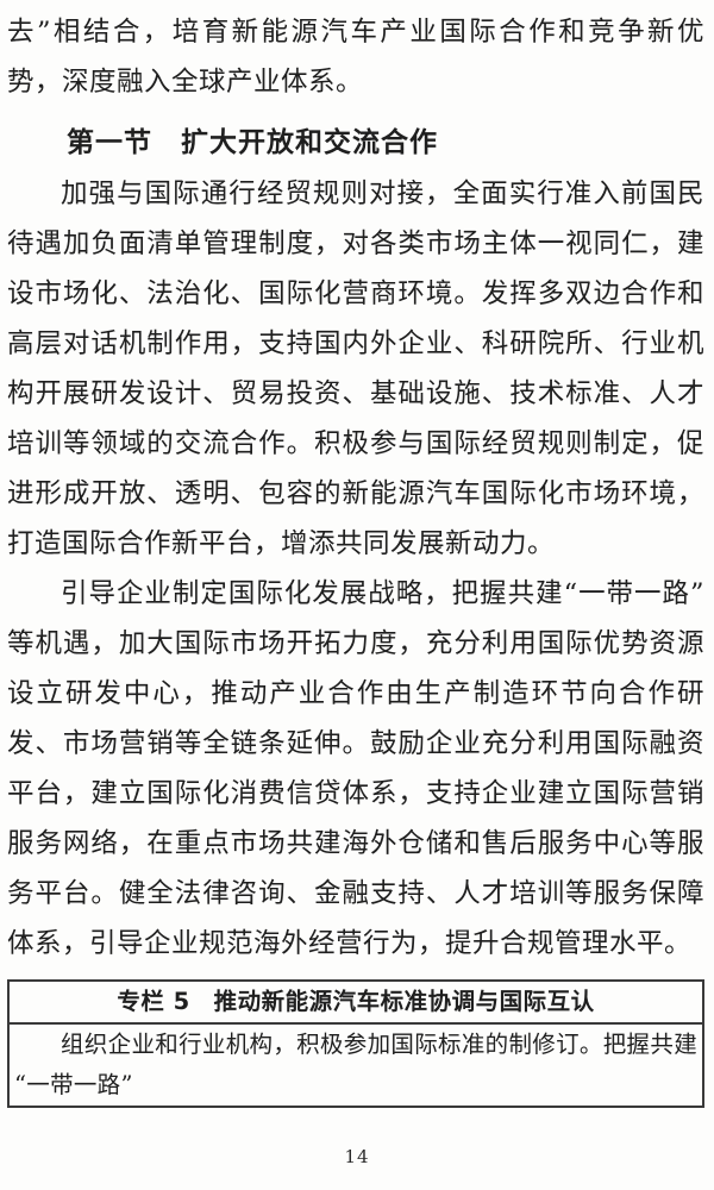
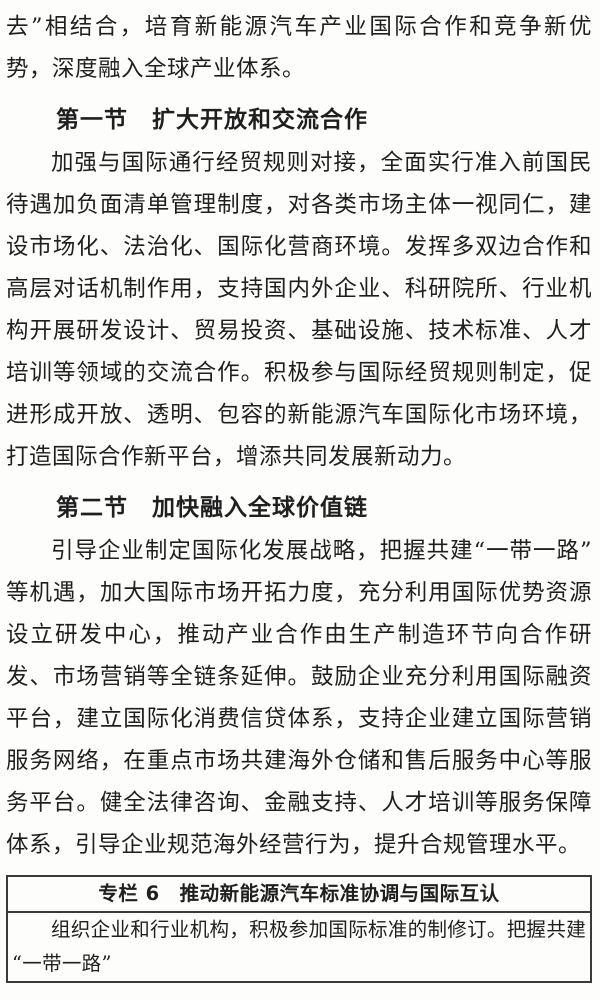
  去”相结合，培育新能源汽车产业国际合作和竞争新优势，深度融入全球产业体系。
  第一节 扩大开放和交流合作
  加强与国际通行经贸规则对接，全面实行准入前国民待遇加负面清单管理制度，对各类市场主体一视同仁，建设市场化、法治化、国际化营商环境。发挥多双边合作和高层对话机制作用，支持国内外企业、科研院所、行业机构开展研发设计、贸易投资、基础设施、技术标准、人才培训等领域的交流合作。积极参与国际经贸规则制定，促进形成开放、透明、包容的新能源汽车国际化市场环境，打造国际合作新平台，增添共同发展新动力。
+ 第二节 加快融入全球价值链
  引导企业制定国际化发展战略，把握共建“一带一路”等机遇，加大国际市场开拓力度，充分利用国际优势资源设立研发中心，推动产业合作由生产制造环节向合作研发、市场营销等全链条延伸。鼓励企业充分利用国际融资平台，建立国际化消费信贷体系，支持企业建立国际营销服务网络，在重点市场共建海外仓储和售后服务中心等服务平台。健全法律咨询、金融支持、人才培训等服务保障体系，引导企业规范海外经营行为，提升合规管理水平。
- 专栏 5 推动新能源汽车标准协调与国际互认
+ 专栏 6 推动新能源汽车标准协调与国际互认
  组织企业和行业机构，积极参加国际标准的制修订。把握共建“一带一路”
- 14
